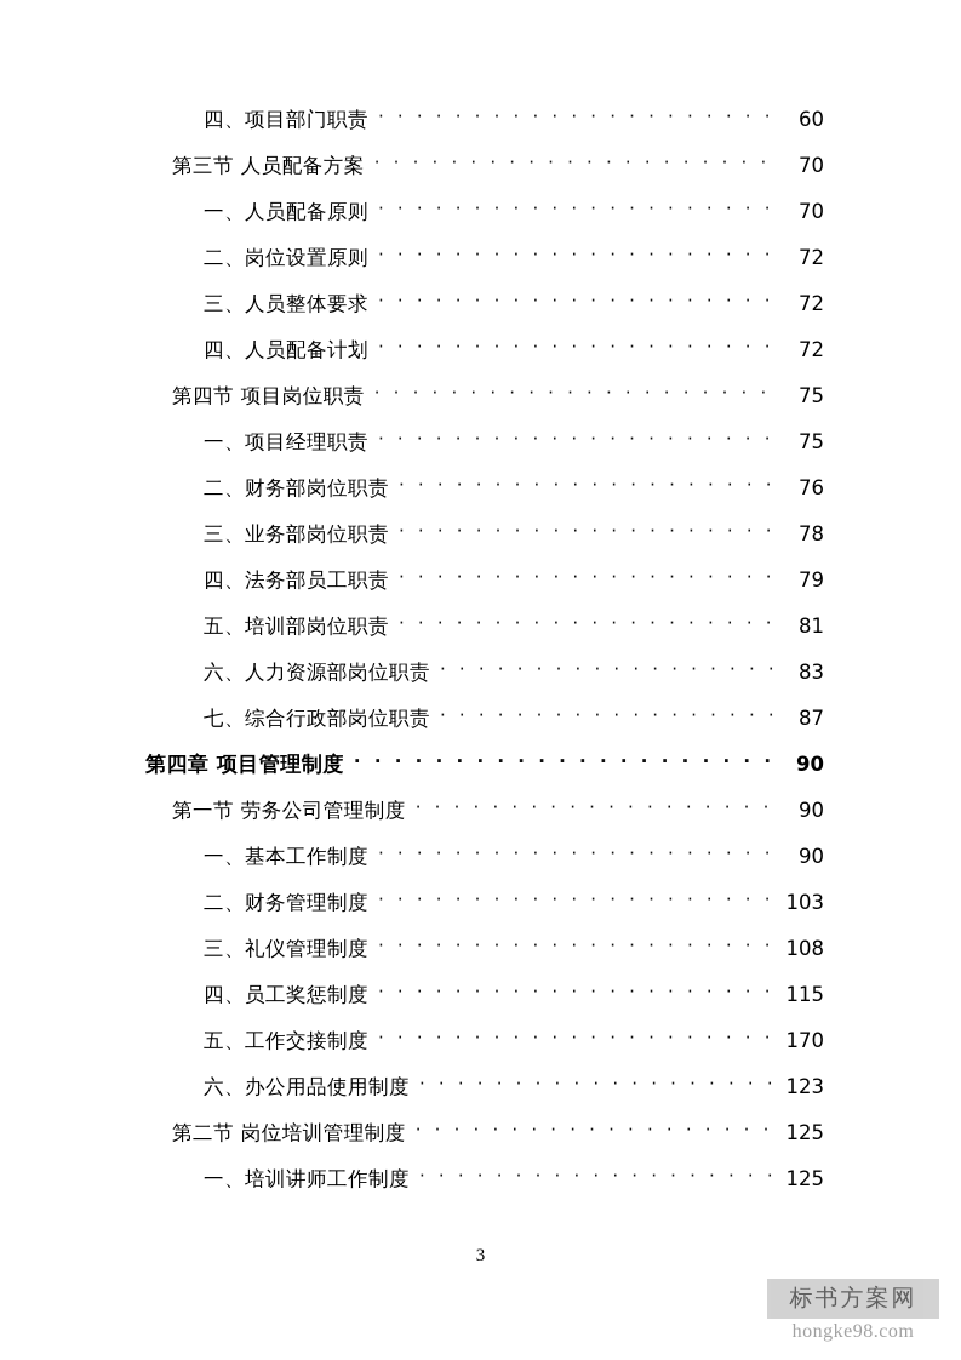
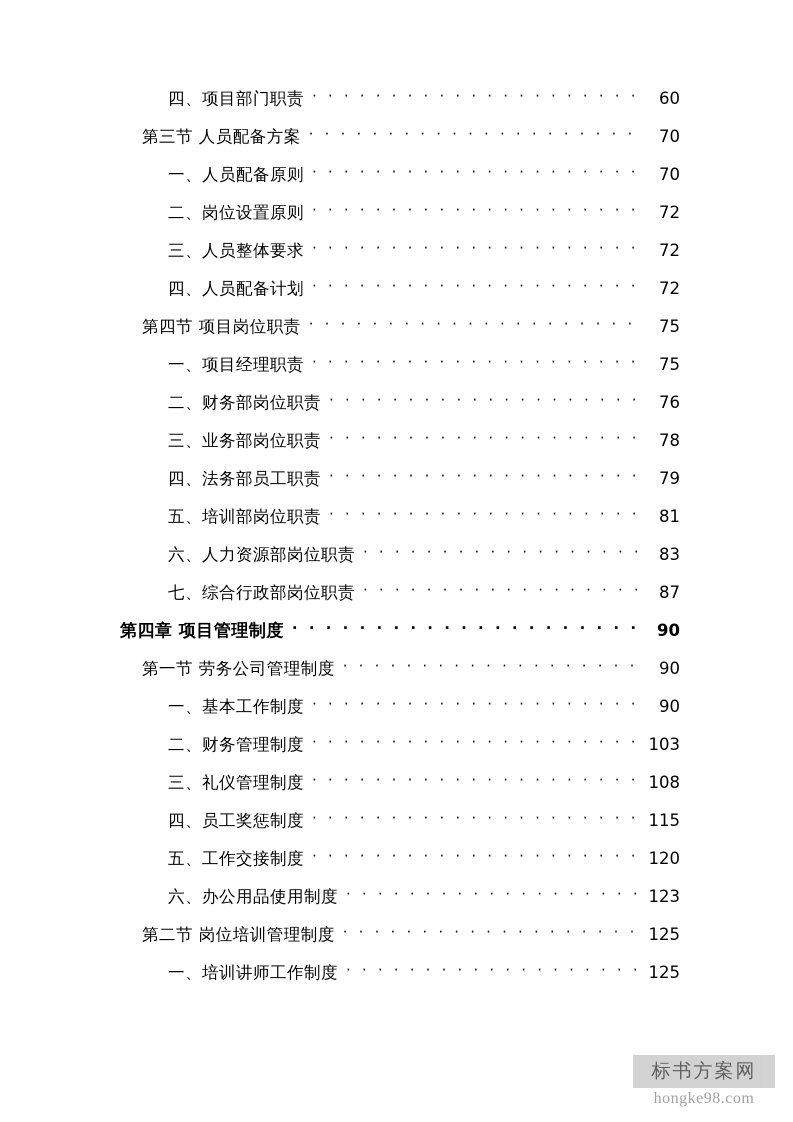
  四、项目部门职责
  60
  第三节 人员配备方案
  70
  一、人员配备原则
  70
  二、岗位设置原则
  72
  三、人员整体要求
  72
  四、人员配备计划
  72
  第四节 项目岗位职责
  75
  一、项目经理职责
  75
  二、财务部岗位职责
  76
  三、业务部岗位职责
  78
  四、法务部员工职责
  79
  五、培训部岗位职责
  81
  六、人力资源部岗位职责
  83
  七、综合行政部岗位职责
  87
  第四章 项目管理制度
  90
  第一节 劳务公司管理制度
  90
  一、基本工作制度
  90
  二、财务管理制度
  103
  三、礼仪管理制度
  108
  四、员工奖惩制度
  115
  五、工作交接制度
- 170
+ 120
  六、办公用品使用制度
  123
  第二节 岗位培训管理制度
  125
  一、培训讲师工作制度
  125
- 3
  标书方案网
  hongke98.com
